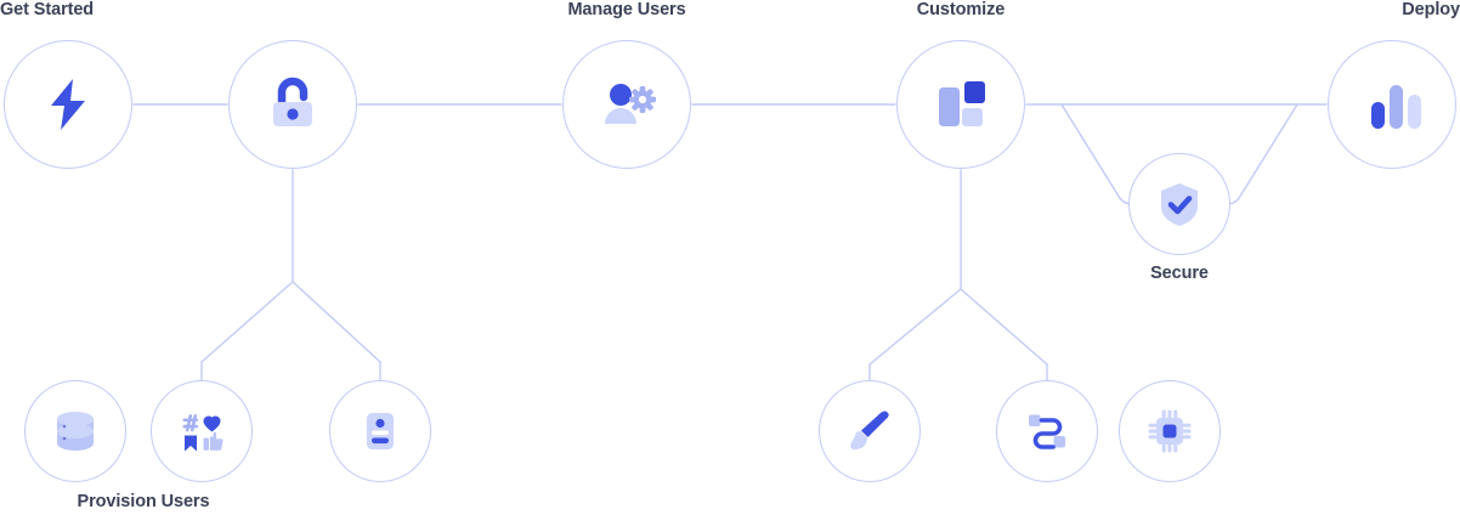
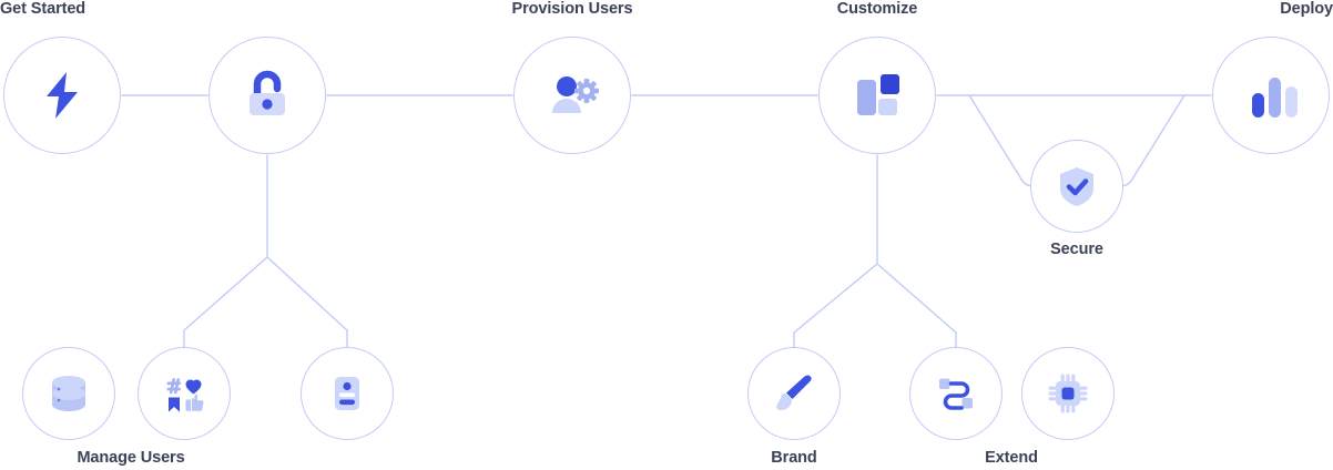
  Get Started
- Manage Users
+ Provision Users
  Customize
  Deploy
  Secure
- Provision Users
+ Manage Users
+ Brand
+ Extend
